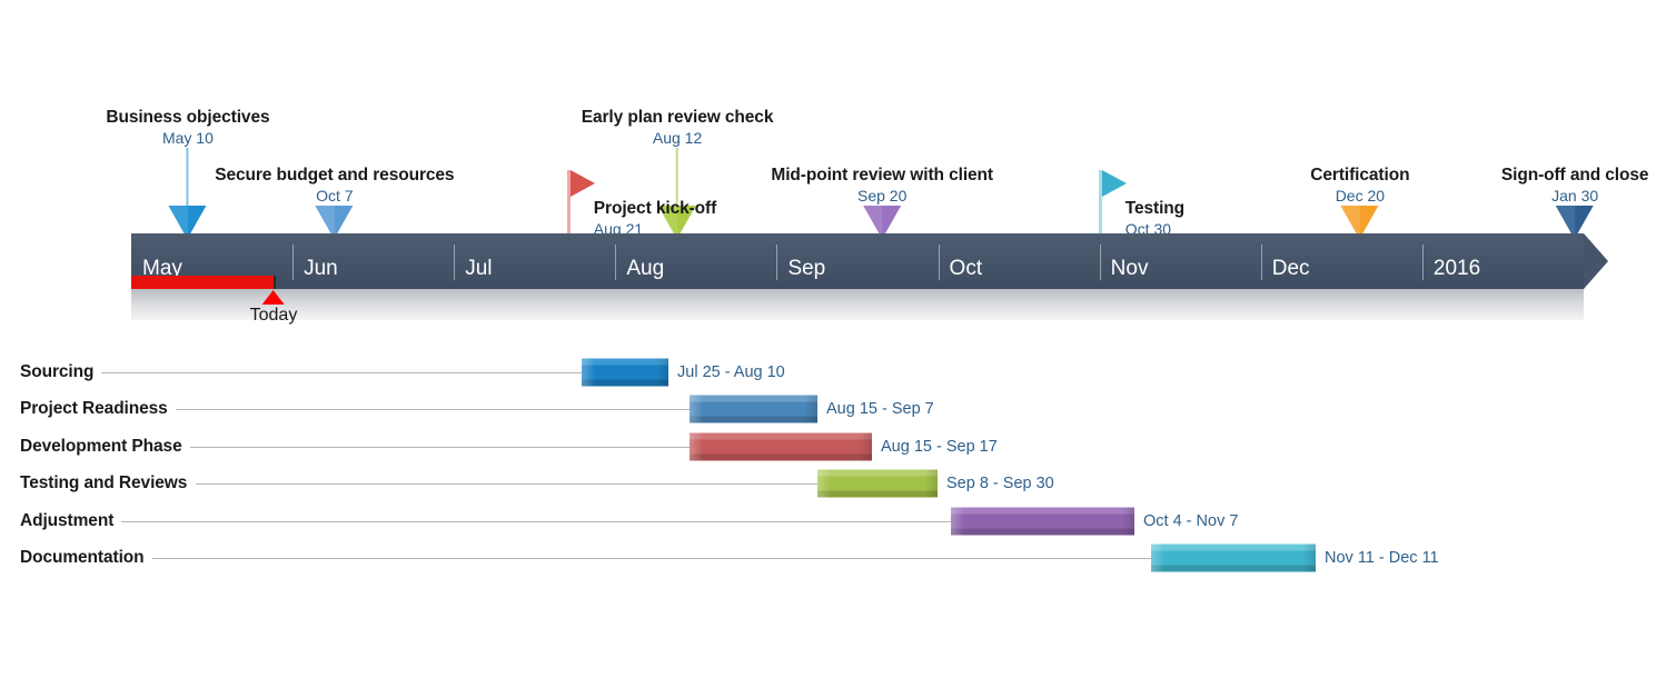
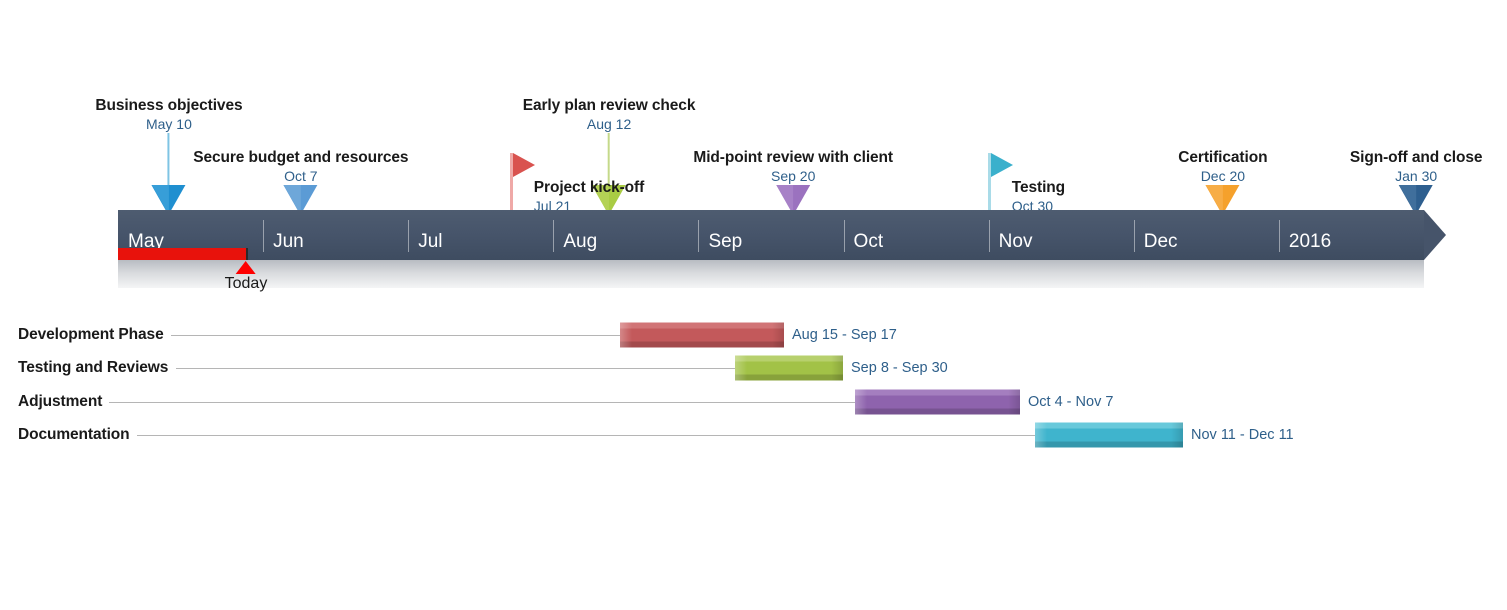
  Business objectives
  May 10
  Secure budget and resources
  Oct 7
  Early plan review check
  Aug 12
  Project kick-off
- Aug 21
+ Jul 21
  Mid-point review with client
  Sep 20
  Testing
  Oct 30
  Certification
  Dec 20
  Sign-off and close
  Jan 30
  May
  Jun
  Jul
  Aug
  Sep
  Oct
  Nov
  Dec
  2016
  Today
- Sourcing
- Jul 25 - Aug 10
- Project Readiness
- Aug 15 - Sep 7
  Development Phase
  Aug 15 - Sep 17
  Testing and Reviews
  Sep 8 - Sep 30
  Adjustment
  Oct 4 - Nov 7
  Documentation
  Nov 11 - Dec 11
